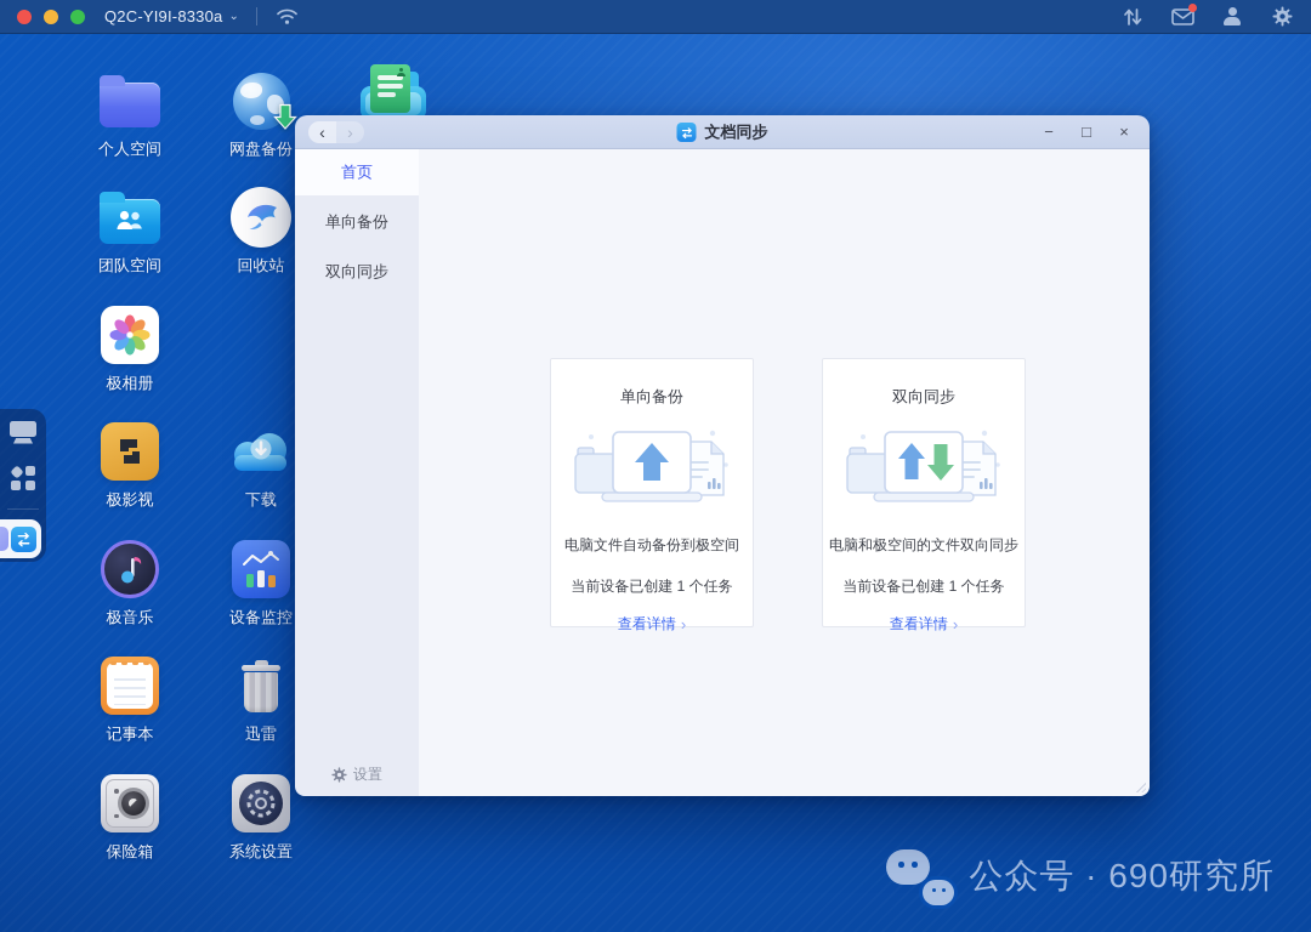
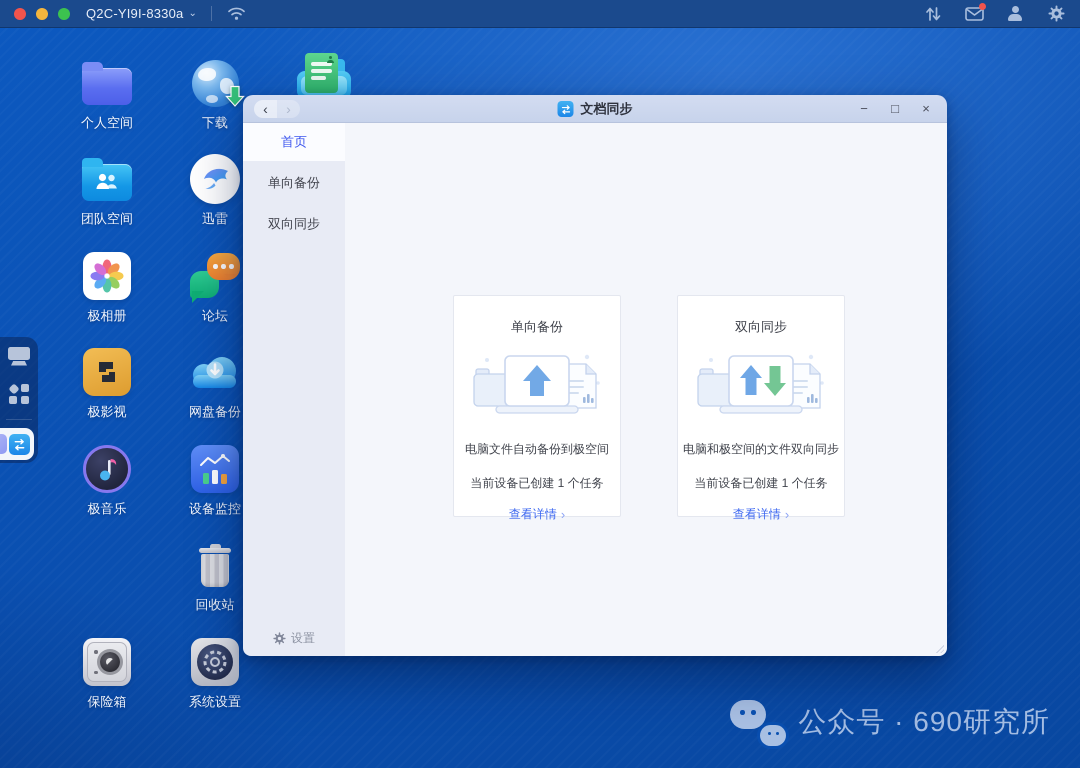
  Q2C-YI9I-8330a
  ⌄
  个人空间
  团队空间
  极相册
  极影视
  极音乐
- 记事本
  保险箱
- 网盘备份
+ 下载
- 回收站
+ 迅雷
+ 论坛
- 下载
+ 网盘备份
  设备监控
- 迅雷
+ 回收站
  系统设置
  ‹
  ›
  文档同步
  −
  □
  ×
  首页
  单向备份
  双向同步
  设置
  单向备份
  电脑文件自动备份到极空间
  当前设备已创建 1 个任务
  查看详情
  ›
  双向同步
  电脑和极空间的文件双向同步
  当前设备已创建 1 个任务
  查看详情
  ›
  公众号 · 690研究所
